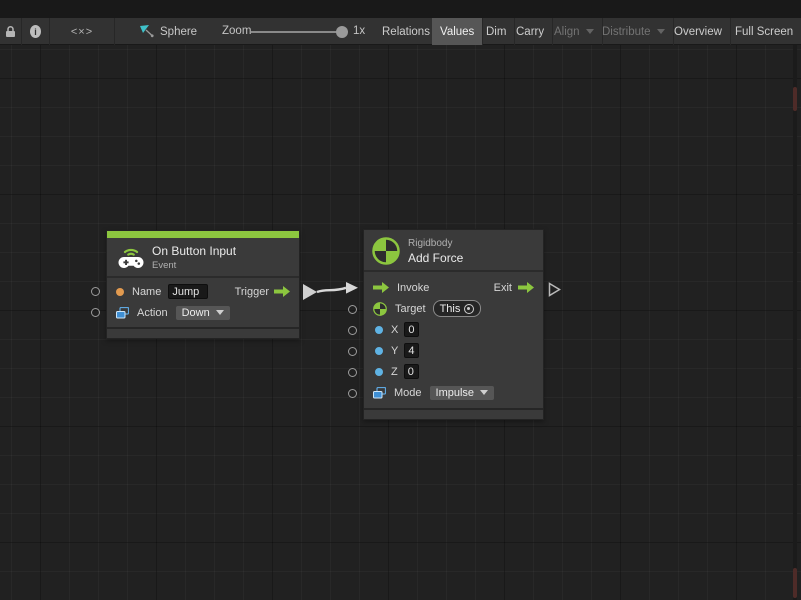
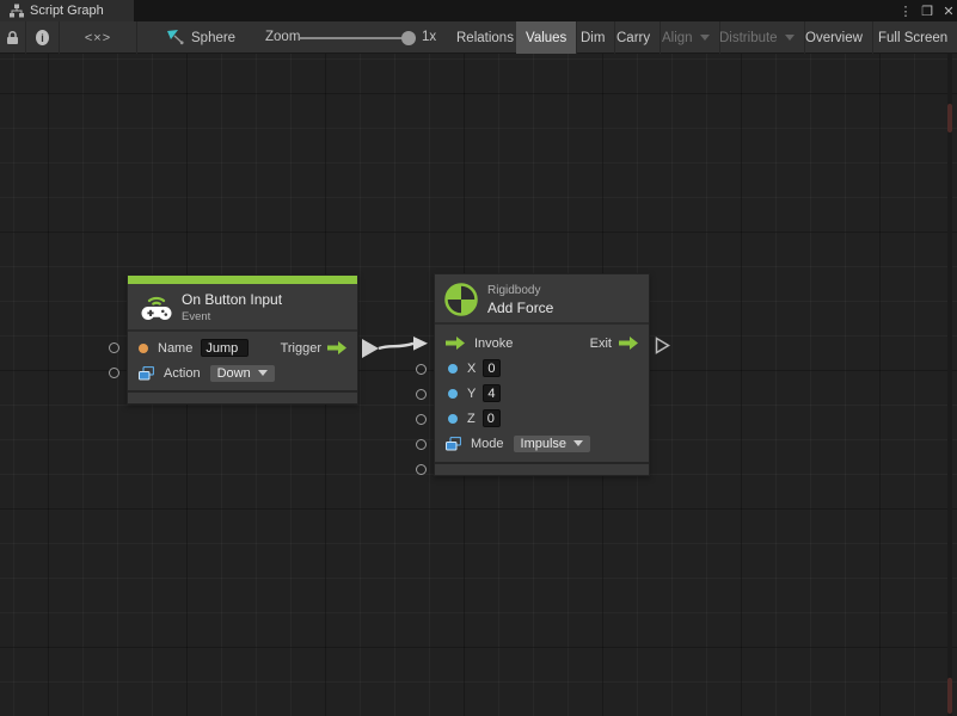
+ Script Graph
+ ⋮
+ ❒
+ ✕
  i
  <×>
  Sphere
  Zoom
  1x
  Relations
  Values
  Dim
  Carry
  Align
  Distribute
  Overview
  Full Screen
  On Button Input
  Event
  Name
  Jump
  Trigger
  Action
  Down
  Rigidbody
  Add Force
  Invoke
  Exit
- Target
- This
  X
  0
  Y
  4
  Z
  0
  Mode
  Impulse
